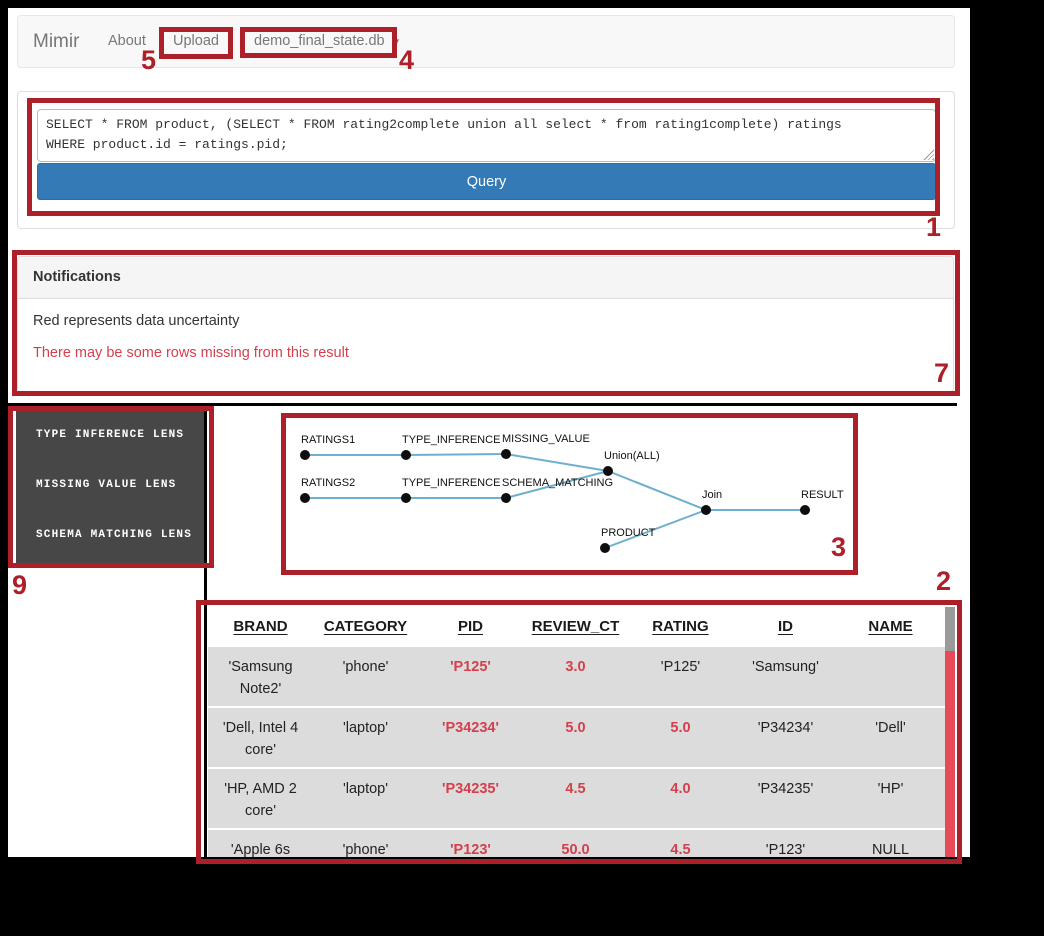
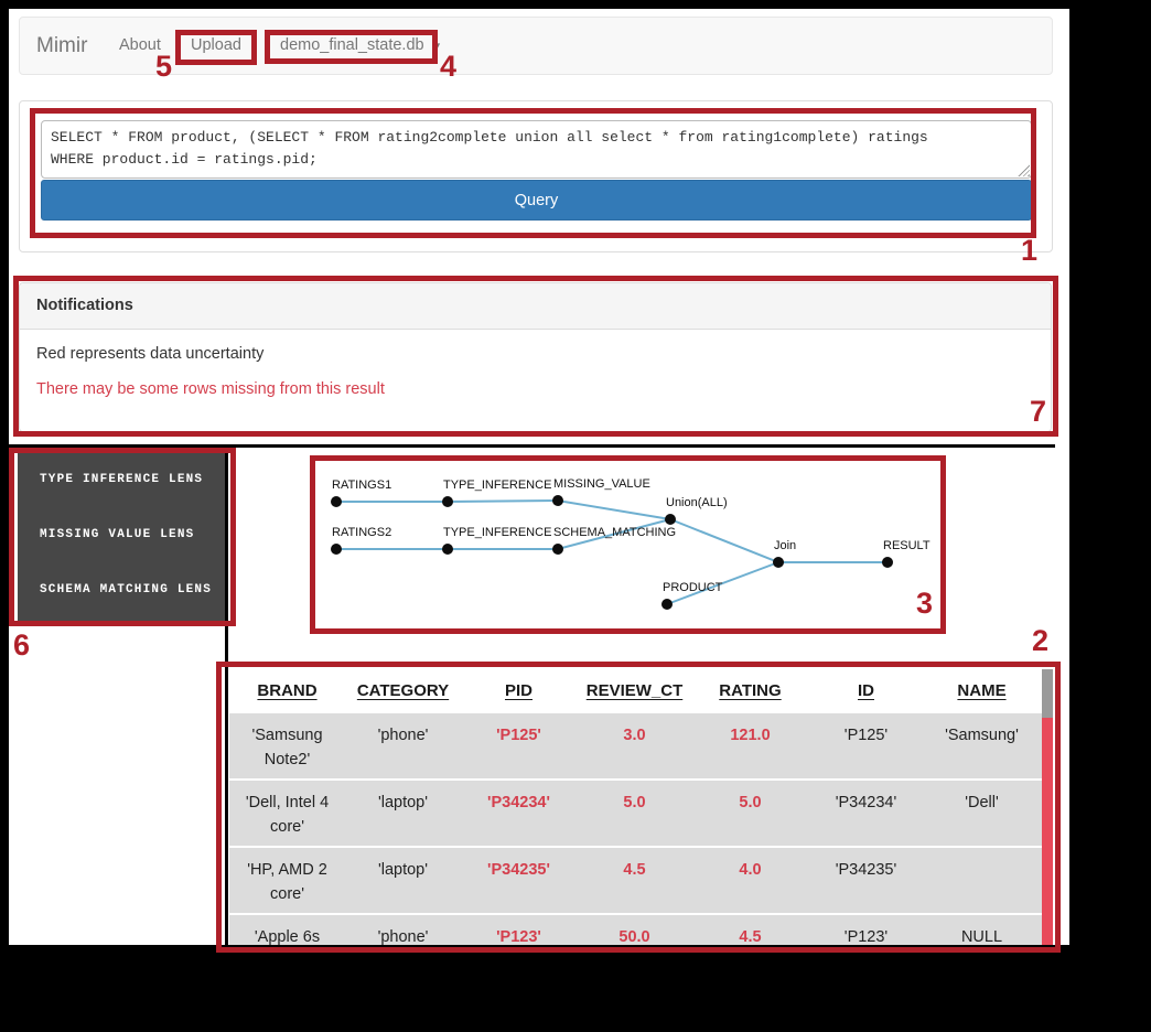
  Mimir
  About
  Upload
  demo_final_state.db ▾
  SELECT * FROM product, (SELECT * FROM rating2complete union all select * from rating1complete) ratings
  WHERE product.id = ratings.pid;
  Query
  Notifications
  Red represents data uncertainty
  There may be some rows missing from this result
  TYPE INFERENCE LENS
  MISSING VALUE LENS
  SCHEMA MATCHING LENS
  RATINGS1
  TYPE_INFERENCE
  MISSING_VALUE
  RATINGS2
  TYPE_INFERENCE
  SCHEMA_MATCHING
  Union(ALL)
  PRODUCT
  Join
  RESULT
  BRAND
  CATEGORY
  PID
  REVIEW_CT
  RATING
  ID
  NAME
  'Samsung Note2'
  'phone'
  'P125'
  3.0
+ 121.0
  'P125'
  'Samsung'
  'Dell, Intel 4 core'
  'laptop'
  'P34234'
  5.0
  5.0
  'P34234'
  'Dell'
  'HP, AMD 2 core'
  'laptop'
  'P34235'
  4.5
  4.0
  'P34235'
- 'HP'
  'Apple 6s
  'phone'
  'P123'
  50.0
  4.5
  'P123'
  NULL
  1
  2
  3
  4
  5
- 9
+ 6
  7
